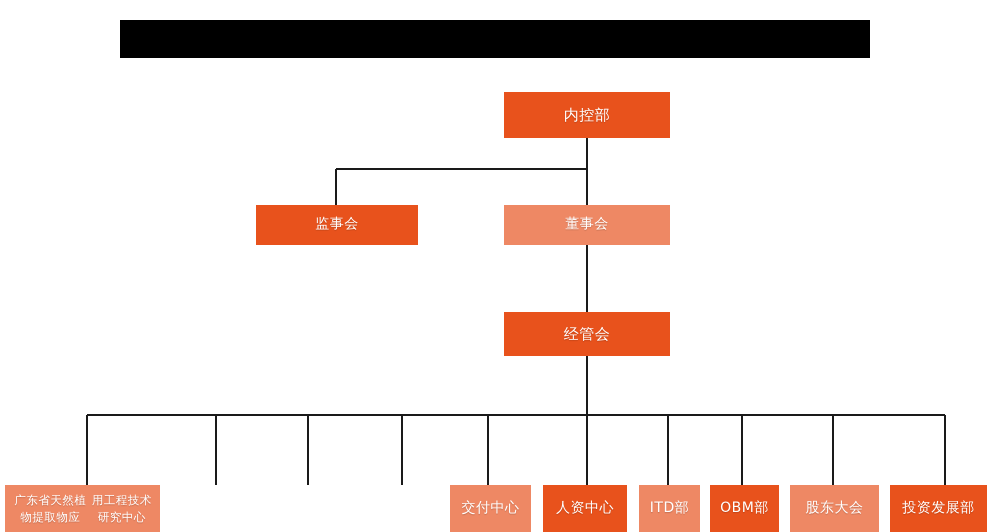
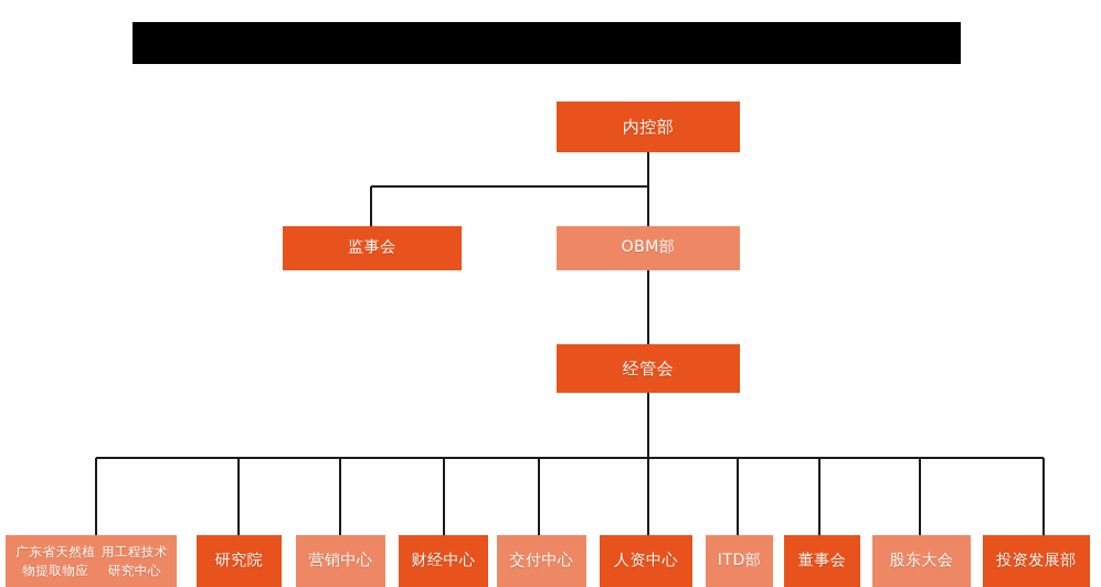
  内控部
  监事会
- 董事会
+ OBM部
  经管会
  广东省天然植物提取物应
  用工程技术研究中心
+ 研究院
+ 营销中心
+ 财经中心
  交付中心
  人资中心
  ITD部
- OBM部
+ 董事会
  股东大会
  投资发展部
